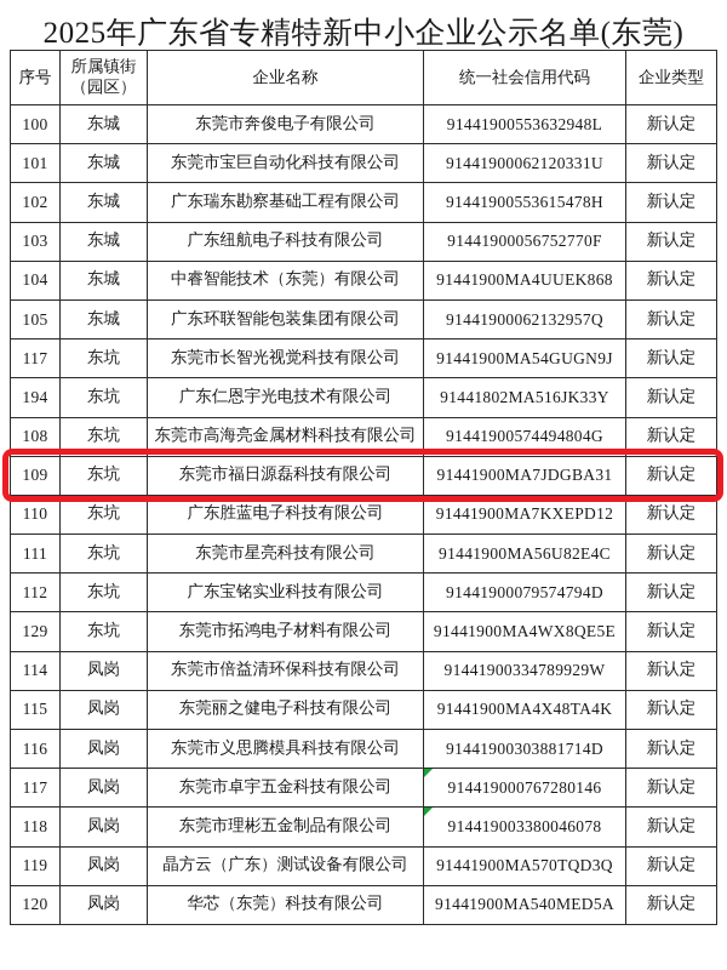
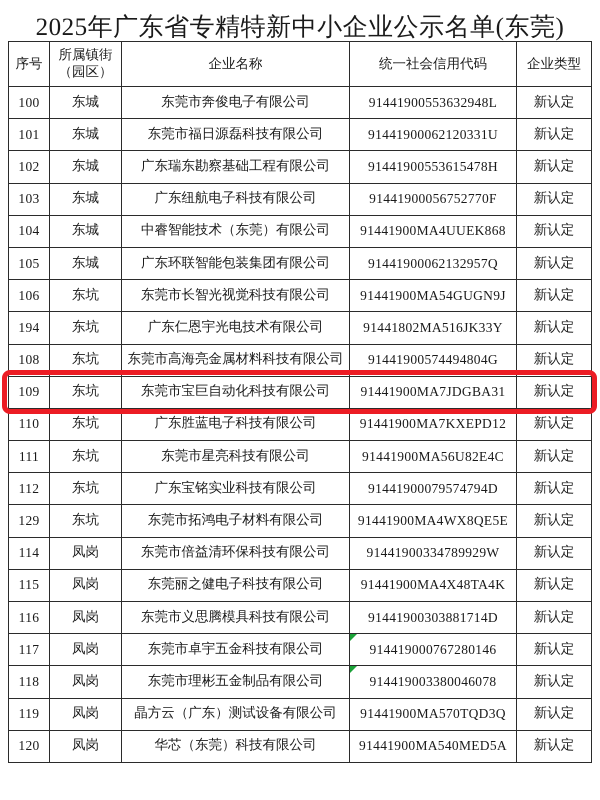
  2025年广东省专精特新中小企业公示名单(东莞)
  序号	所属镇街 （园区）	企业名称	统一社会信用代码	企业类型
  100	东城	东莞市奔俊电子有限公司	91441900553632948L	新认定
- 101	东城	东莞市宝巨自动化科技有限公司	91441900062120331U	新认定
+ 101	东城	东莞市福日源磊科技有限公司	91441900062120331U	新认定
  102	东城	广东瑞东勘察基础工程有限公司	91441900553615478H	新认定
  103	东城	广东纽航电子科技有限公司	91441900056752770F	新认定
  104	东城	中睿智能技术（东莞）有限公司	91441900MA4UUEK868	新认定
  105	东城	广东环联智能包装集团有限公司	91441900062132957Q	新认定
- 117	东坑	东莞市长智光视觉科技有限公司	91441900MA54GUGN9J	新认定
+ 106	东坑	东莞市长智光视觉科技有限公司	91441900MA54GUGN9J	新认定
  194	东坑	广东仁恩宇光电技术有限公司	91441802MA516JK33Y	新认定
  108	东坑	东莞市高海亮金属材料科技有限公司	91441900574494804G	新认定
- 109	东坑	东莞市福日源磊科技有限公司	91441900MA7JDGBA31	新认定
+ 109	东坑	东莞市宝巨自动化科技有限公司	91441900MA7JDGBA31	新认定
  110	东坑	广东胜蓝电子科技有限公司	91441900MA7KXEPD12	新认定
  111	东坑	东莞市星亮科技有限公司	91441900MA56U82E4C	新认定
  112	东坑	广东宝铭实业科技有限公司	91441900079574794D	新认定
  129	东坑	东莞市拓鸿电子材料有限公司	91441900MA4WX8QE5E	新认定
  114	凤岗	东莞市倍益清环保科技有限公司	91441900334789929W	新认定
  115	凤岗	东莞丽之健电子科技有限公司	91441900MA4X48TA4K	新认定
  116	凤岗	东莞市义思腾模具科技有限公司	91441900303881714D	新认定
  117	凤岗	东莞市卓宇五金科技有限公司	914419000767280146	新认定
  118	凤岗	东莞市理彬五金制品有限公司	914419003380046078	新认定
  119	凤岗	晶方云（广东）测试设备有限公司	91441900MA570TQD3Q	新认定
  120	凤岗	华芯（东莞）科技有限公司	91441900MA540MED5A	新认定
